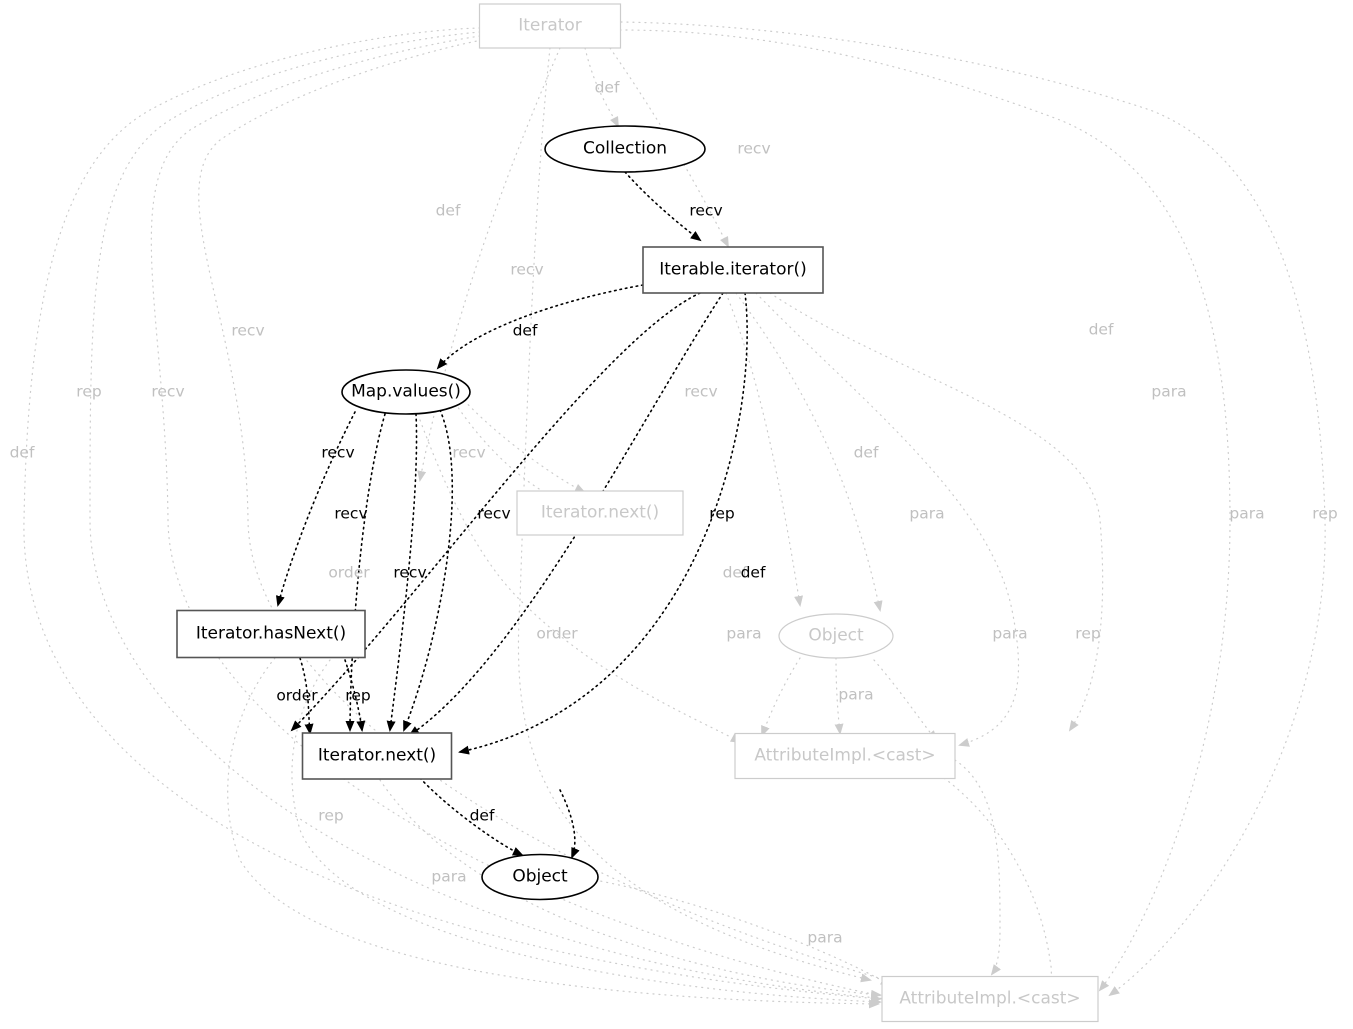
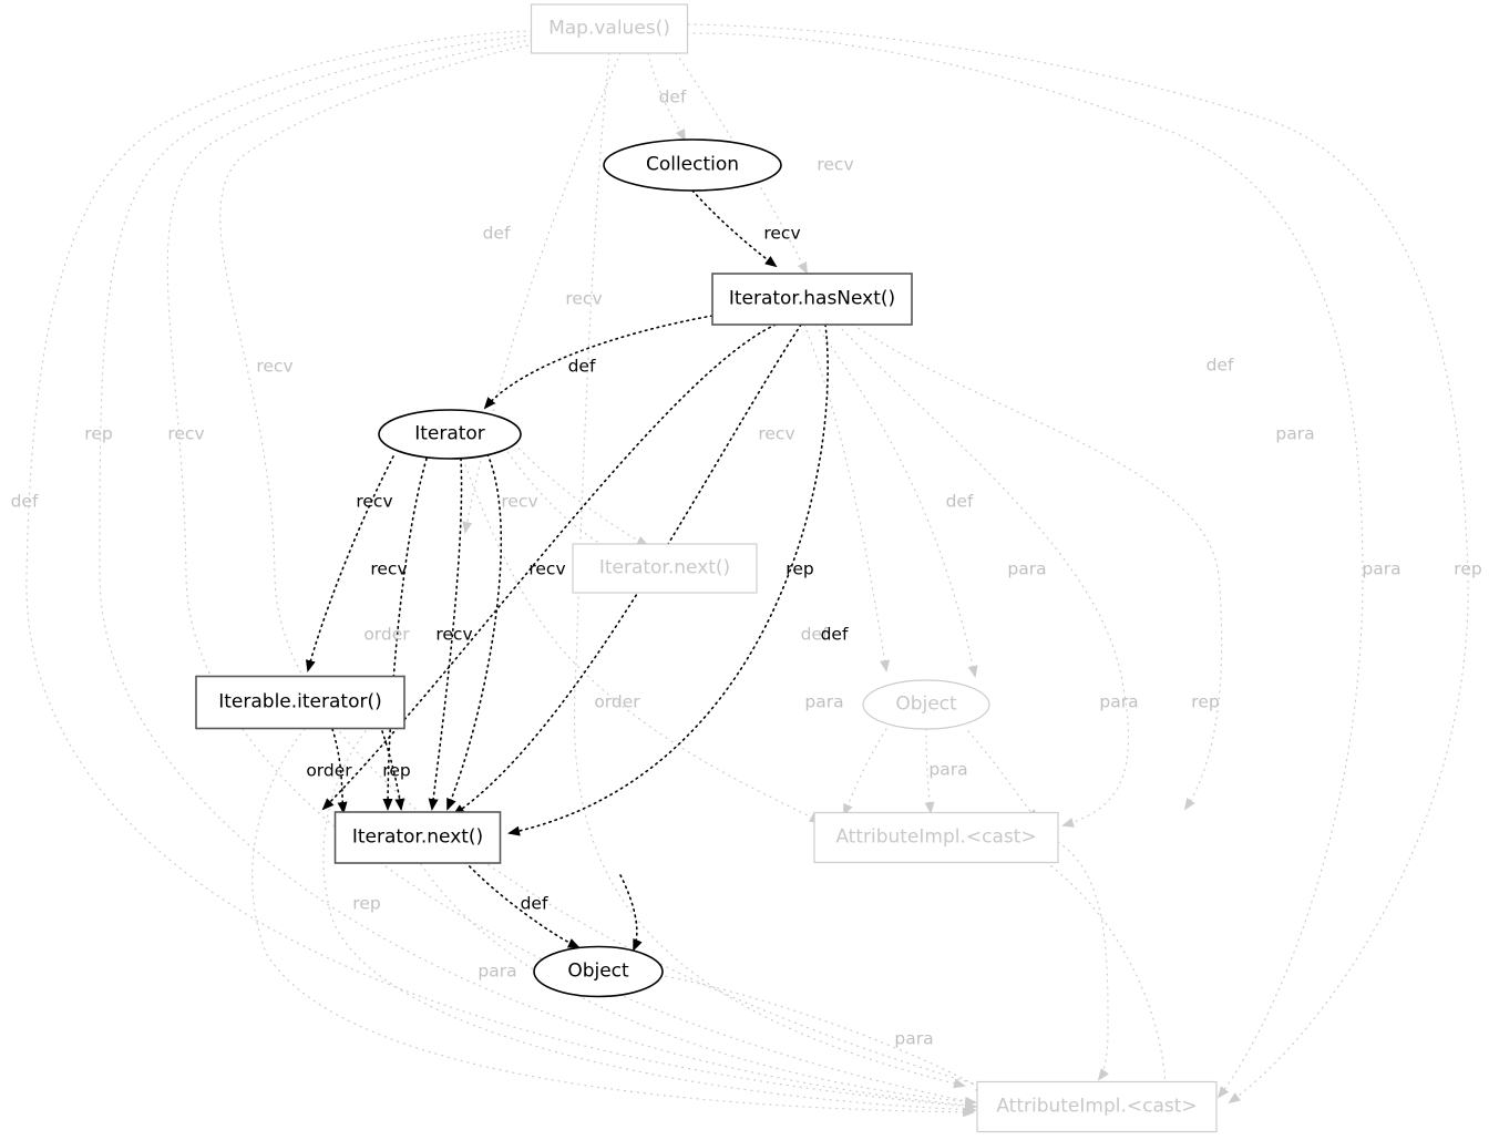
- Iterator
+ Map.values()
  Collection
- Iterable.iterator()
+ Iterator.hasNext()
- Map.values()
+ Iterator
  Iterator.next()
- Iterator.hasNext()
+ Iterable.iterator()
  Object
  Iterator.next()
  AttributeImpl.<cast>
  Object
  AttributeImpl.<cast>
  def
  recv
  recv
  def
  recv
  def
  recv
  def
  rep
  recv
  para
  def
  recv
  recv
  recv
  def
  recv
  recv
  rep
  para
  para
  rep
  order
  recv
  def
  def
  order
  para
  para
  rep
  para
  order
  rep
  rep
  def
  para
  para
